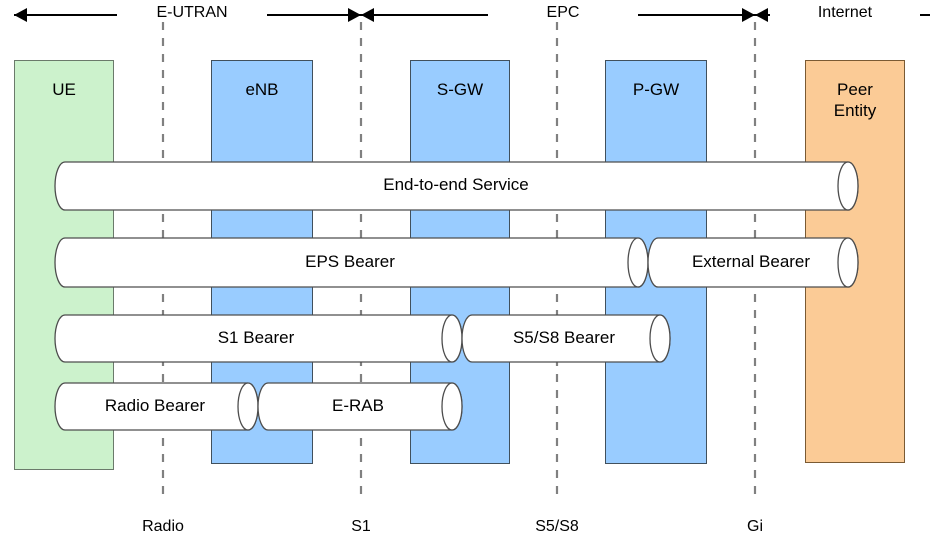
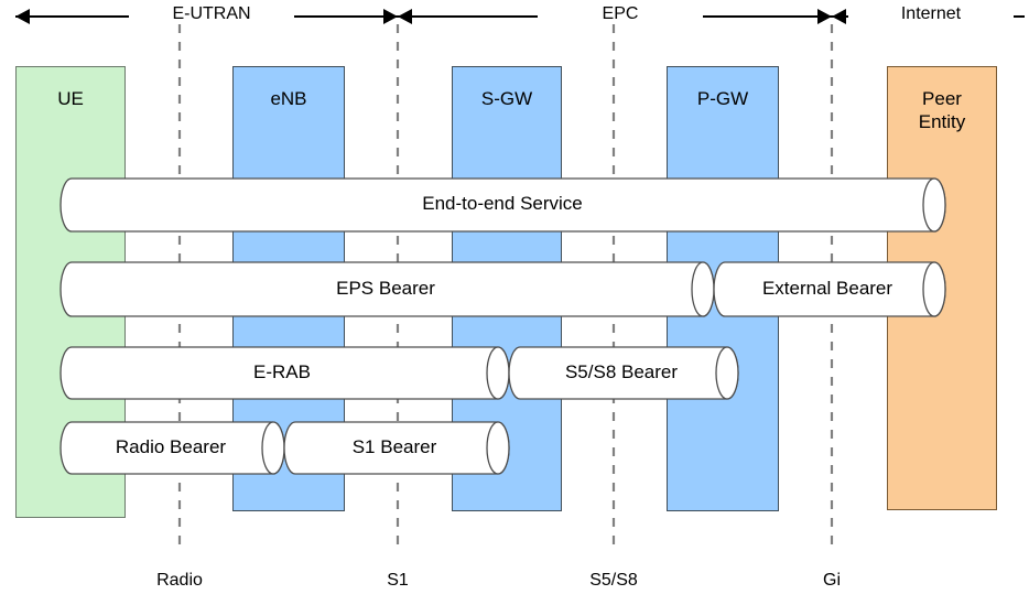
  UE
  eNB
  S-GW
  P-GW
  Peer
  Entity
  End-to-end Service
  EPS Bearer
  External Bearer
- S1 Bearer
+ E-RAB
  S5/S8 Bearer
  Radio Bearer
- E-RAB
+ S1 Bearer
  E-UTRAN
  EPC
  Internet
  Radio
  S1
  S5/S8
  Gi
